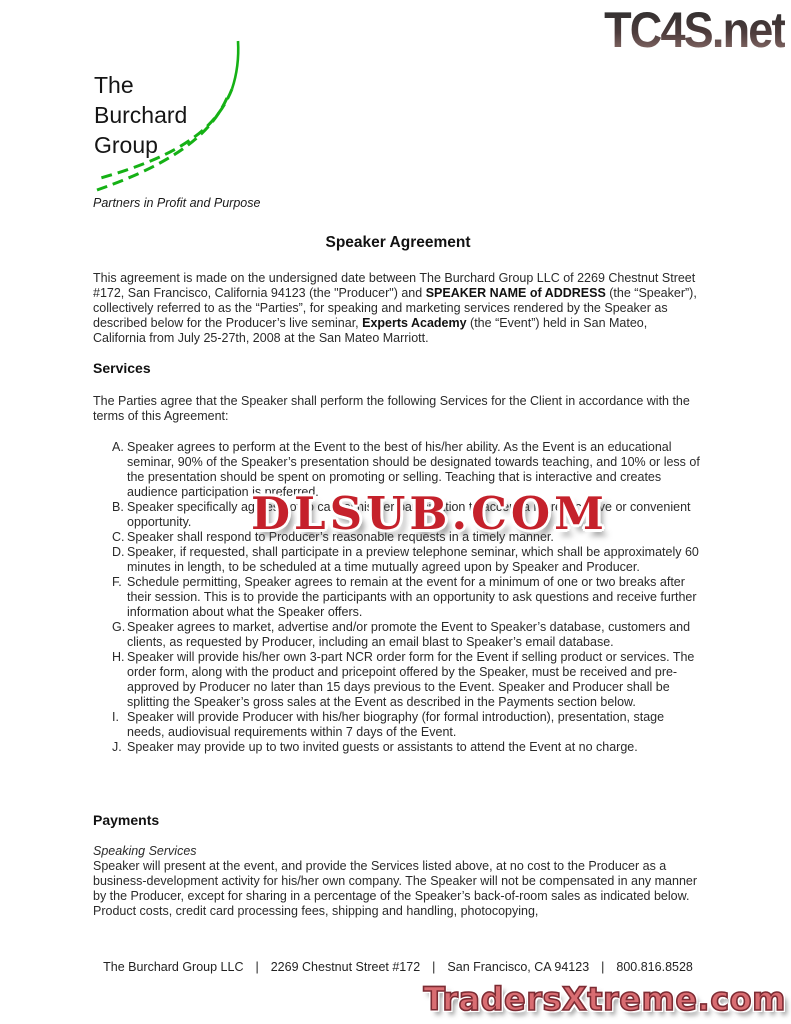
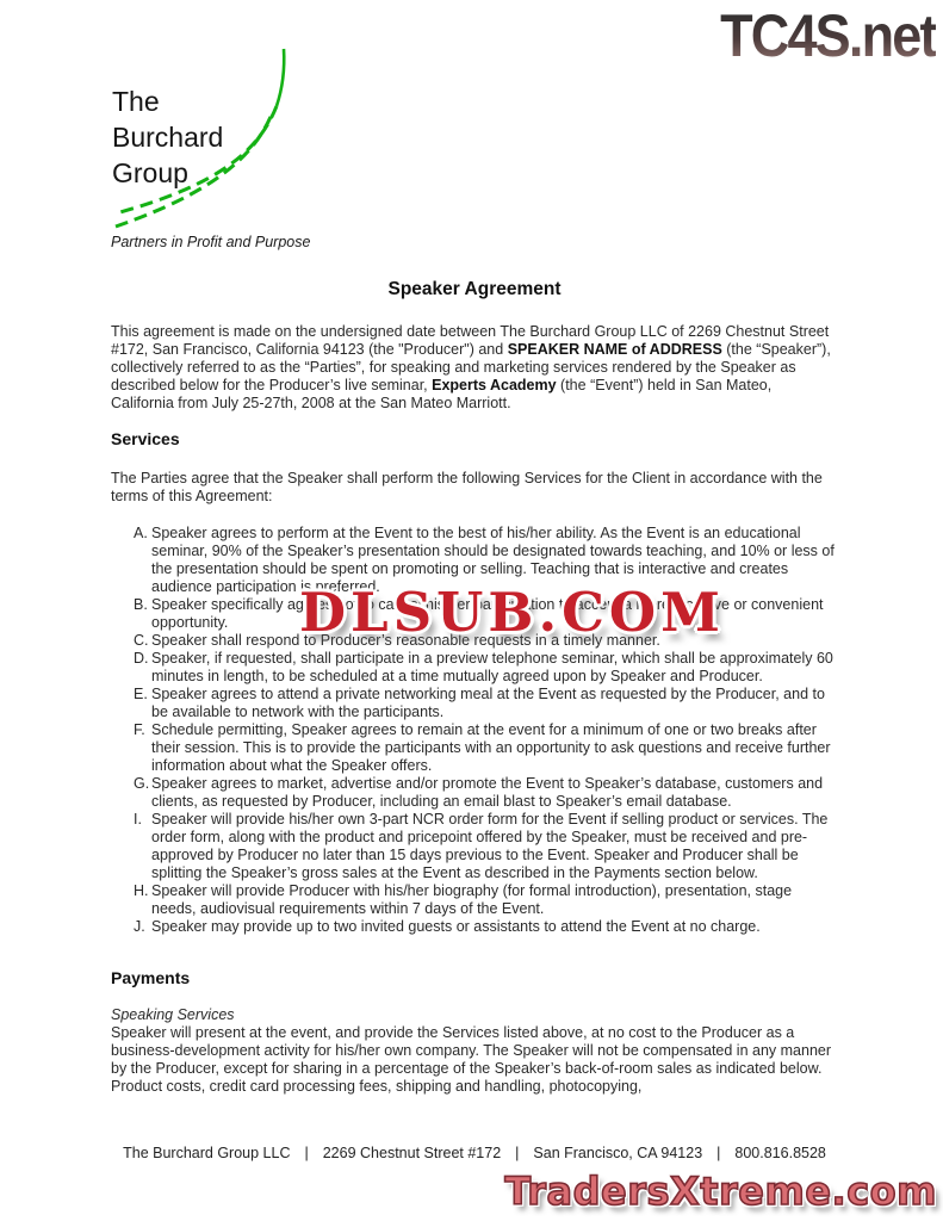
  TC4S.net
  The
  Burchard
  Group
  Partners in Profit and Purpose
  Speaker Agreement
  This agreement is made on the undersigned date between The Burchard Group LLC of 2269 Chestnut Street #172, San Francisco, California 94123 (the "Producer") and SPEAKER NAME of ADDRESS (the “Speaker”), collectively referred to as the “Parties”, for speaking and marketing services rendered by the Speaker as described below for the Producer’s live seminar, Experts Academy (the “Event”) held in San Mateo, California from July 25-27th, 2008 at the San Mateo Marriott.
  Services
  The Parties agree that the Speaker shall perform the following Services for the Client in accordance with the terms of this Agreement:
  A.
  Speaker agrees to perform at the Event to the best of his/her ability. As the Event is an educational seminar, 90% of the Speaker’s presentation should be designated towards teaching, and 10% or less of the presentation should be spent on promoting or selling. Teaching that is interactive and creates audience participation is preferred.
  B.
  Speaker specifically agrees not to cancel his/her participation to accept a more lucrative or convenient opportunity.
  C.
  Speaker shall respond to Producer’s reasonable requests in a timely manner.
  D.
  Speaker, if requested, shall participate in a preview telephone seminar, which shall be approximately 60 minutes in length, to be scheduled at a time mutually agreed upon by Speaker and Producer.
+ E.
+ Speaker agrees to attend a private networking meal at the Event as requested by the Producer, and to be available to network with the participants.
  F.
  Schedule permitting, Speaker agrees to remain at the event for a minimum of one or two breaks after their session. This is to provide the participants with an opportunity to ask questions and receive further information about what the Speaker offers.
  G.
  Speaker agrees to market, advertise and/or promote the Event to Speaker’s database, customers and clients, as requested by Producer, including an email blast to Speaker’s email database.
- H.
+ I.
  Speaker will provide his/her own 3-part NCR order form for the Event if selling product or services. The order form, along with the product and pricepoint offered by the Speaker, must be received and pre-approved by Producer no later than 15 days previous to the Event. Speaker and Producer shall be splitting the Speaker’s gross sales at the Event as described in the Payments section below.
- I.
+ H.
  Speaker will provide Producer with his/her biography (for formal introduction), presentation, stage needs, audiovisual requirements within 7 days of the Event.
  J.
  Speaker may provide up to two invited guests or assistants to attend the Event at no charge.
  Payments
  Speaking Services
  Speaker will present at the event, and provide the Services listed above, at no cost to the Producer as a business-development activity for his/her own company. The Speaker will not be compensated in any manner by the Producer, except for sharing in a percentage of the Speaker’s back-of-room sales as indicated below. Product costs, credit card processing fees, shipping and handling, photocopying,
  The Burchard Group LLC | 2269 Chestnut Street #172 | San Francisco, CA 94123 | 800.816.8528
  DLSUB.COM
  TradersXtreme.com
